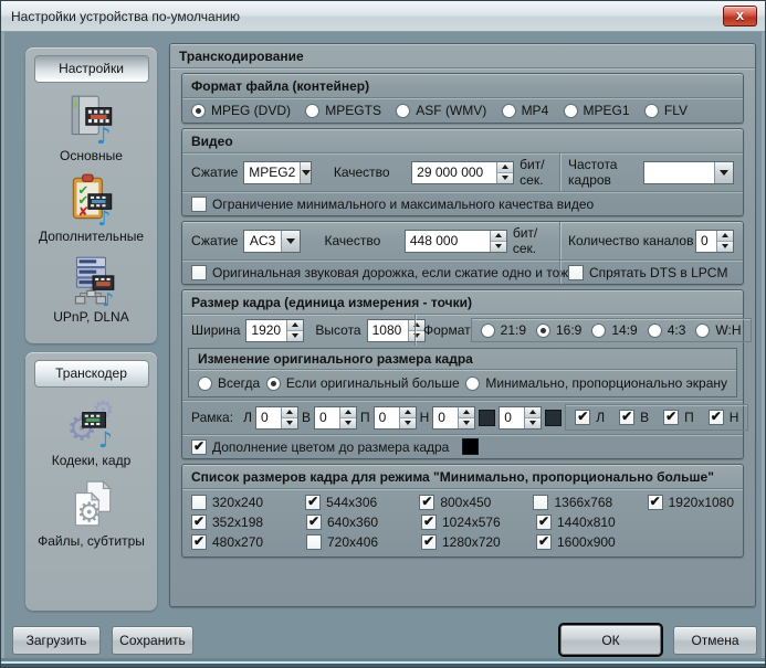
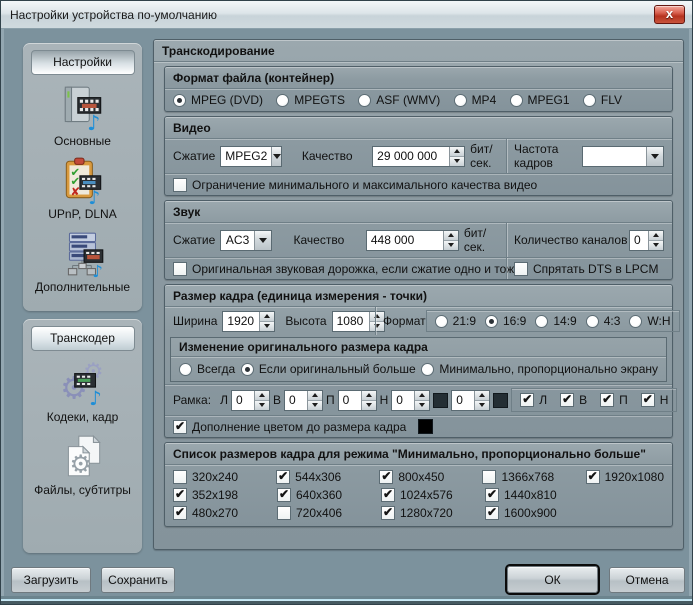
  Настройки устройства по-умолчанию
  x
  Настройки
  ♪
  Основные
  ✔
  ✔
  ✘
  ♪
- Дополнительные
+ UPnP, DLNA
  ♪
- UPnP, DLNA
+ Дополнительные
  Транскодер
  ⚙
  ⚙
  ♪
  Кодеки, кадр
  ⚙
  Файлы, субтитры
  Транскодирование
  Формат файла (контейнер)
  MPEG (DVD)
  MPEGTS
  ASF (WMV)
  MP4
  MPEG1
  FLV
  Видео
  Сжатие
  MPEG2
  Качество
  29 000 000
  бит/сек.
  Частота кадров
  Ограничение минимального и максимального качества видео
+ Звук
  Сжатие
  AC3
  Качество
  448 000
  бит/сек.
  Количество каналов
  0
  Оригинальная звуковая дорожка, если сжатие одно и тож
  Спрятать DTS в LPCM
  Размер кадра (единица измерения - точки)
  Ширина
  1920
  Высота
  1080
  Формат
  21:9
  16:9
  14:9
  4:3
  W:H
  Изменение оригинального размера кадра
  Всегда
  Если оригинальный больше
  Минимально, пропорционально экрану
  Рамка:
  Л
  0
  В
  0
  П
  0
  Н
  0
  0
  Л
  В
  П
  Н
  Дополнение цветом до размера кадра
  Список размеров кадра для режима "Минимально, пропорционально больше"
  320x240
  544x306
  800x450
  1366x768
  1920x1080
  352x198
  640x360
  1024x576
  1440x810
  480x270
  720x406
  1280x720
  1600x900
  Загрузить
  Сохранить
  ОК
  Отмена
